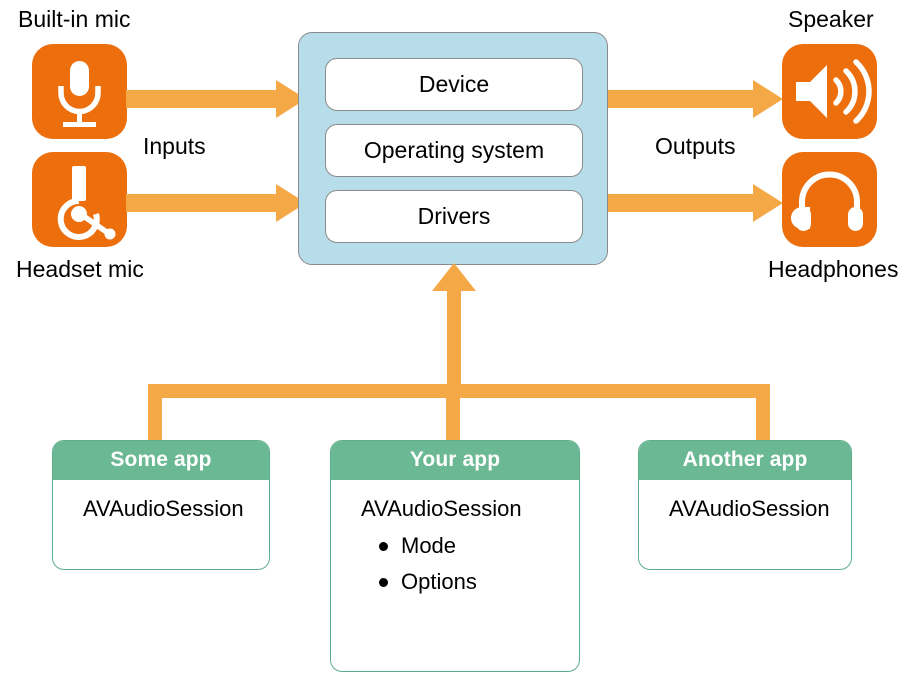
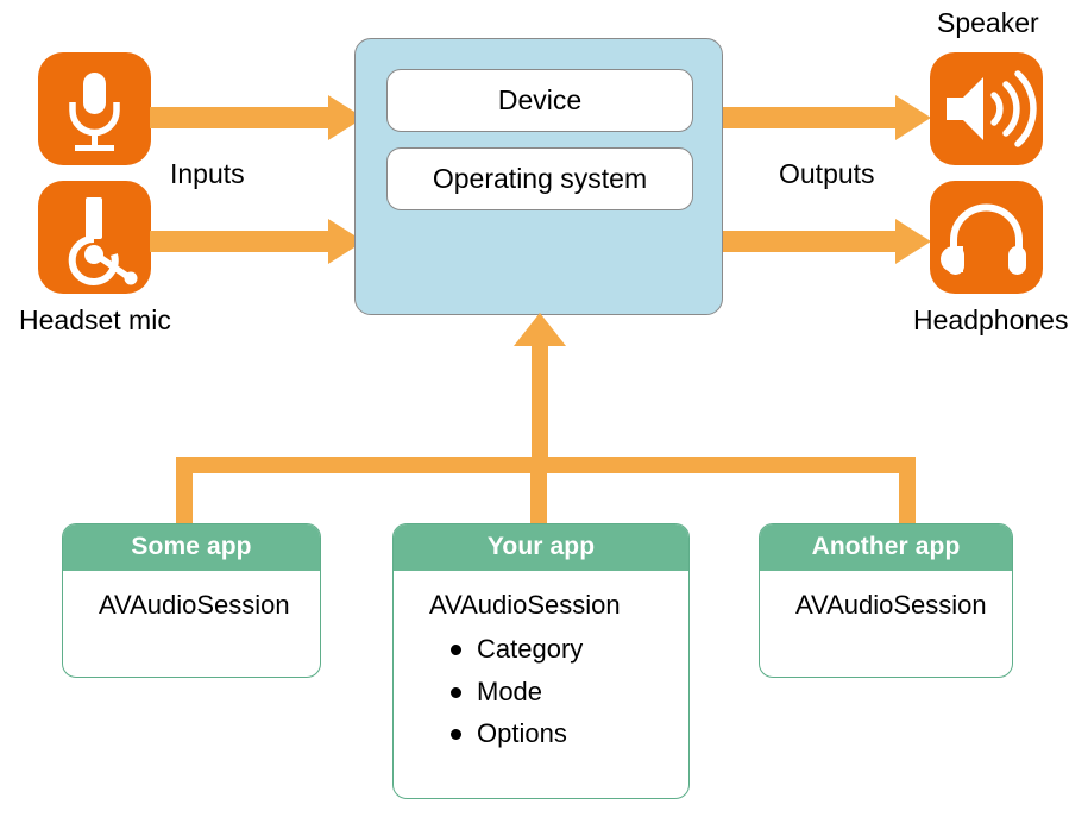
- Built-in mic
  Headset mic
  Inputs
  Device
  Operating system
- Drivers
  Outputs
  Speaker
  Headphones
  Some app
  AVAudioSession
  Your app
  AVAudioSession
+ Category
  Mode
  Options
  Another app
  AVAudioSession
